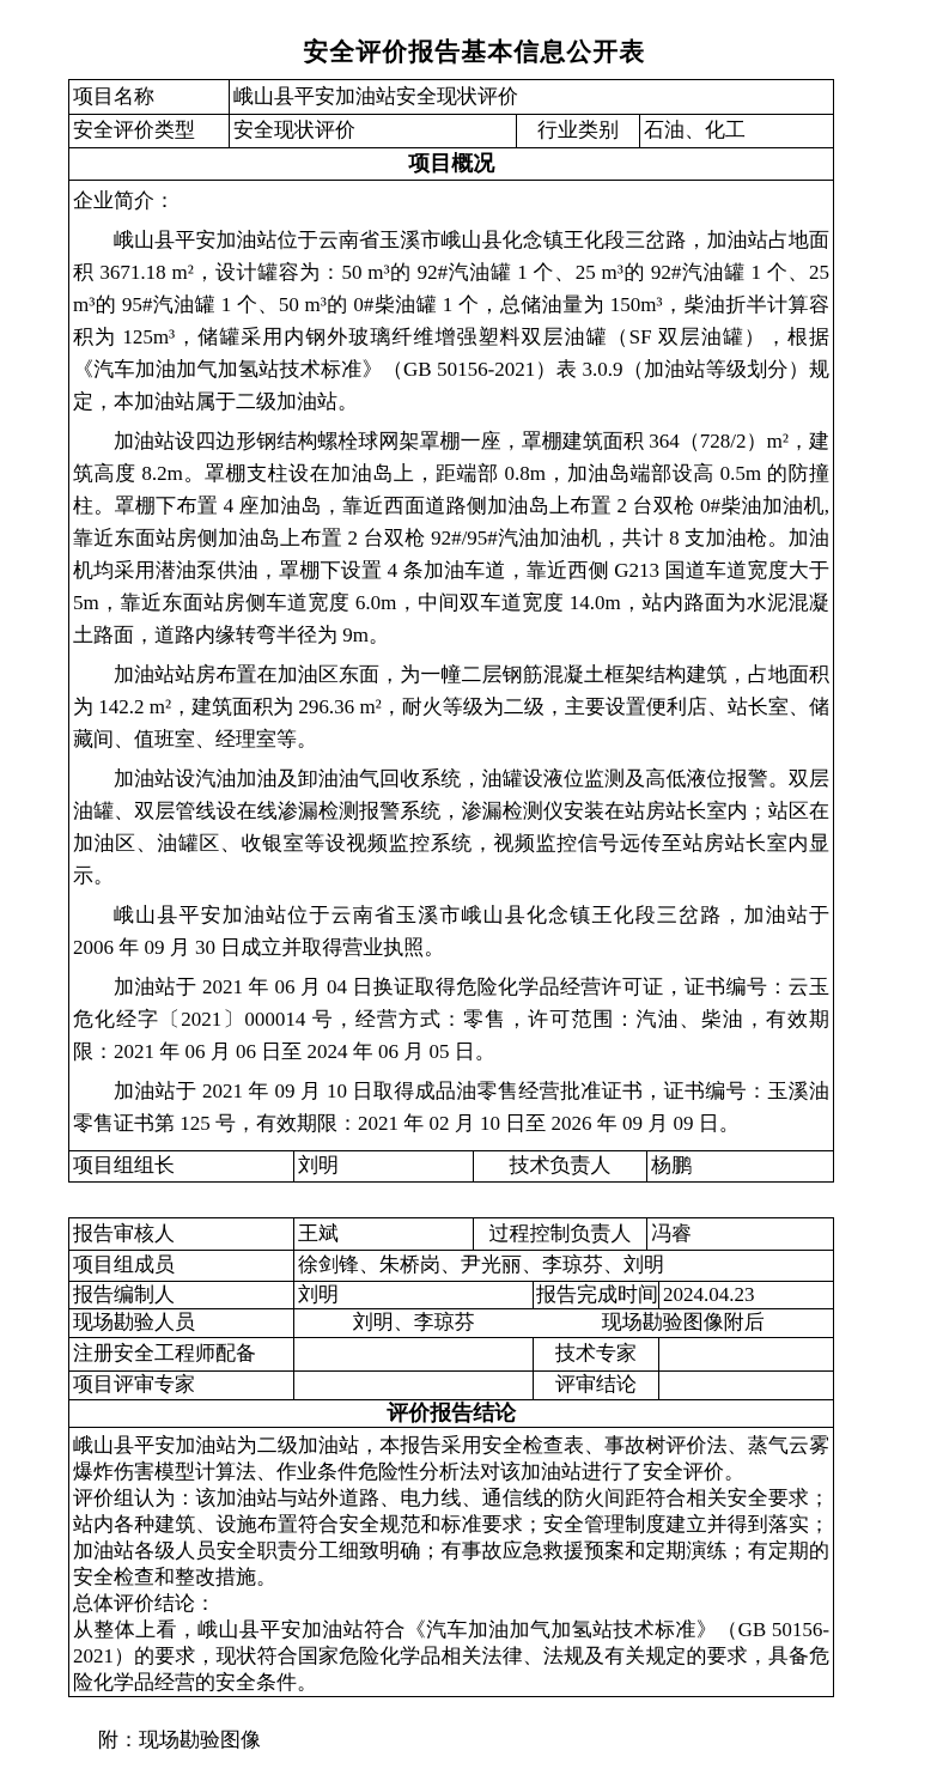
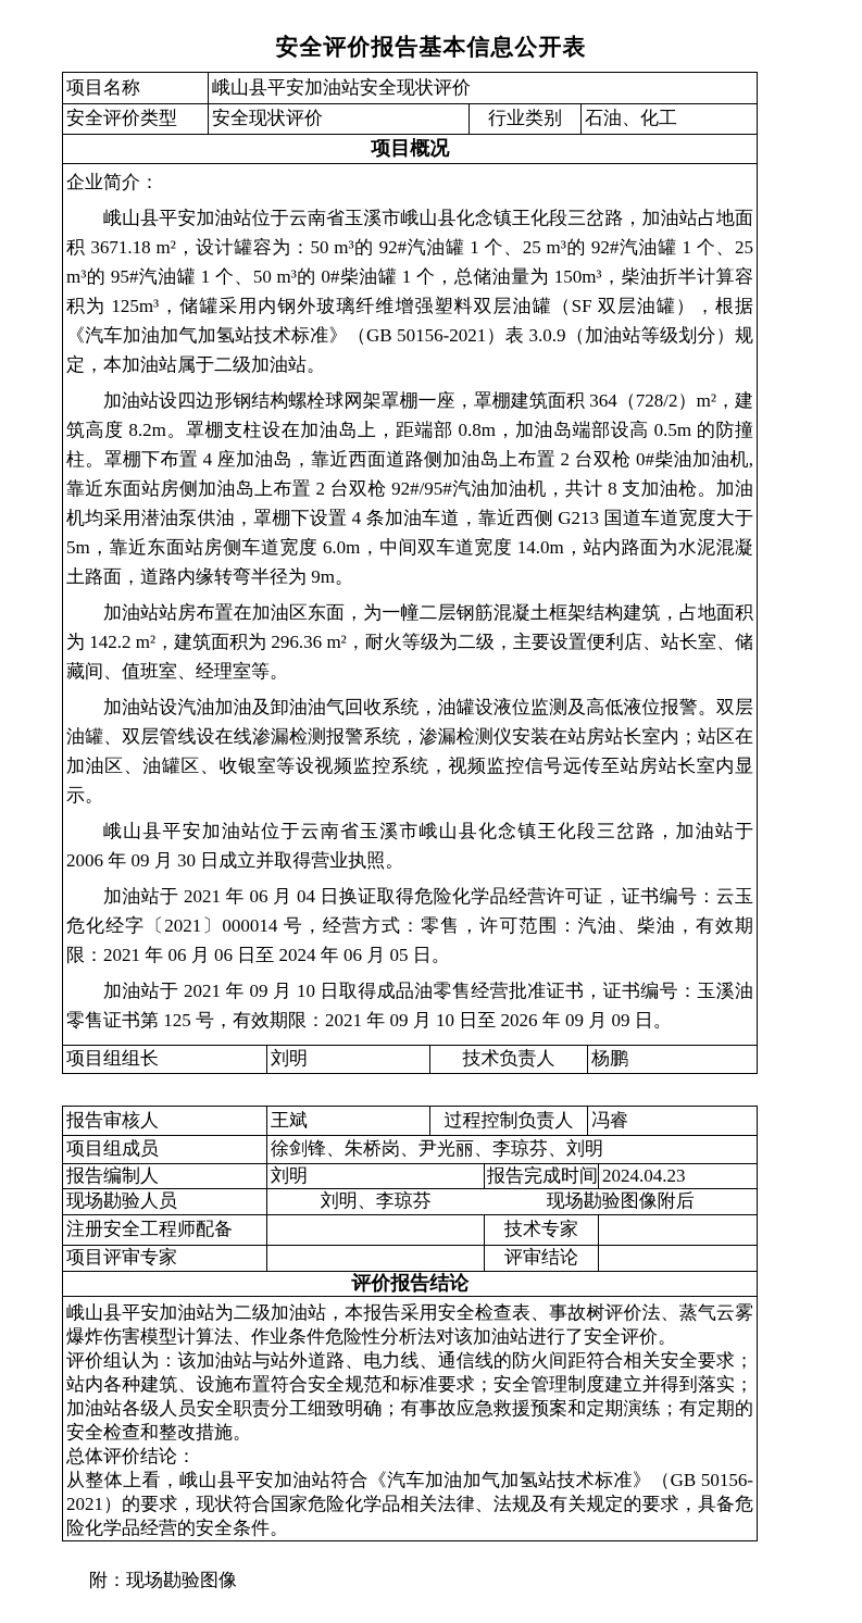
  安全评价报告基本信息公开表
  项目名称
  峨山县平安加油站安全现状评价
  安全评价类型
  安全现状评价
  行业类别
  石油、化工
  项目概况
  企业简介：
  峨山县平安加油站位于云南省玉溪市峨山县化念镇王化段三岔路，加油站占地面积 3671.18 m²，设计罐容为：50 m³的 92#汽油罐 1 个、25 m³的 92#汽油罐 1 个、25 m³的 95#汽油罐 1 个、50 m³的 0#柴油罐 1 个，总储油量为 150m³，柴油折半计算容积为 125m³，储罐采用内钢外玻璃纤维增强塑料双层油罐（SF 双层油罐），根据《汽车加油加气加氢站技术标准》（GB 50156-2021）表 3.0.9（加油站等级划分）规定，本加油站属于二级加油站。
  加油站设四边形钢结构螺栓球网架罩棚一座，罩棚建筑面积 364（728/2）m²，建筑高度 8.2m。罩棚支柱设在加油岛上，距端部 0.8m，加油岛端部设高 0.5m 的防撞柱。罩棚下布置 4 座加油岛，靠近西面道路侧加油岛上布置 2 台双枪 0#柴油加油机,靠近东面站房侧加油岛上布置 2 台双枪 92#/95#汽油加油机，共计 8 支加油枪。加油机均采用潜油泵供油，罩棚下设置 4 条加油车道，靠近西侧 G213 国道车道宽度大于 5m，靠近东面站房侧车道宽度 6.0m，中间双车道宽度 14.0m，站内路面为水泥混凝土路面，道路内缘转弯半径为 9m。
  加油站站房布置在加油区东面，为一幢二层钢筋混凝土框架结构建筑，占地面积为 142.2 m²，建筑面积为 296.36 m²，耐火等级为二级，主要设置便利店、站长室、储藏间、值班室、经理室等。
  加油站设汽油加油及卸油油气回收系统，油罐设液位监测及高低液位报警。双层油罐、双层管线设在线渗漏检测报警系统，渗漏检测仪安装在站房站长室内；站区在加油区、油罐区、收银室等设视频监控系统，视频监控信号远传至站房站长室内显示。
  峨山县平安加油站位于云南省玉溪市峨山县化念镇王化段三岔路，加油站于 2006 年 09 月 30 日成立并取得营业执照。
  加油站于 2021 年 06 月 04 日换证取得危险化学品经营许可证，证书编号：云玉危化经字〔2021〕000014 号，经营方式：零售，许可范围：汽油、柴油，有效期限：2021 年 06 月 06 日至 2024 年 06 月 05 日。
- 加油站于 2021 年 09 月 10 日取得成品油零售经营批准证书，证书编号：玉溪油零售证书第 125 号，有效期限：2021 年 02 月 10 日至 2026 年 09 月 09 日。
+ 加油站于 2021 年 09 月 10 日取得成品油零售经营批准证书，证书编号：玉溪油零售证书第 125 号，有效期限：2021 年 09 月 10 日至 2026 年 09 月 09 日。
  项目组组长
  刘明
  技术负责人
  杨鹏
  报告审核人
  王斌
  过程控制负责人
  冯睿
  项目组成员
  徐剑锋、朱桥岗、尹光丽、李琼芬、刘明
  报告编制人
  刘明
  报告完成时间
  2024.04.23
  现场勘验人员
  刘明、李琼芬
  现场勘验图像附后
  注册安全工程师配备
  技术专家
  项目评审专家
  评审结论
  评价报告结论
  峨山县平安加油站为二级加油站，本报告采用安全检查表、事故树评价法、蒸气云雾爆炸伤害模型计算法、作业条件危险性分析法对该加油站进行了安全评价。
  评价组认为：该加油站与站外道路、电力线、通信线的防火间距符合相关安全要求；站内各种建筑、设施布置符合安全规范和标准要求；安全管理制度建立并得到落实；加油站各级人员安全职责分工细致明确；有事故应急救援预案和定期演练；有定期的安全检查和整改措施。
  总体评价结论：
  从整体上看，峨山县平安加油站符合《汽车加油加气加氢站技术标准》（GB 50156-2021）的要求，现状符合国家危险化学品相关法律、法规及有关规定的要求，具备危险化学品经营的安全条件。
  附：现场勘验图像
